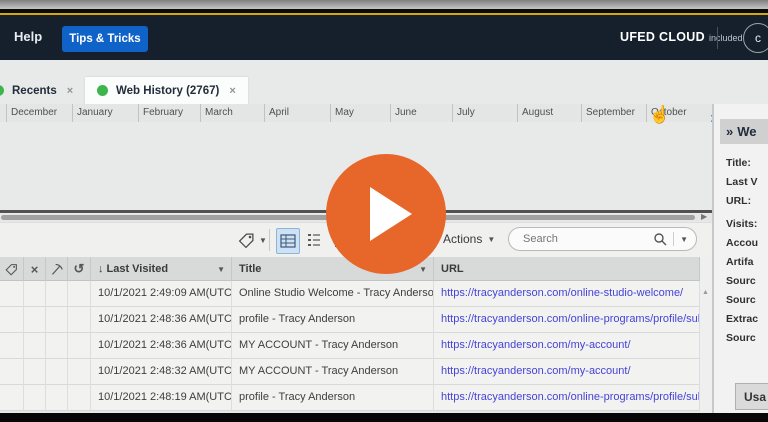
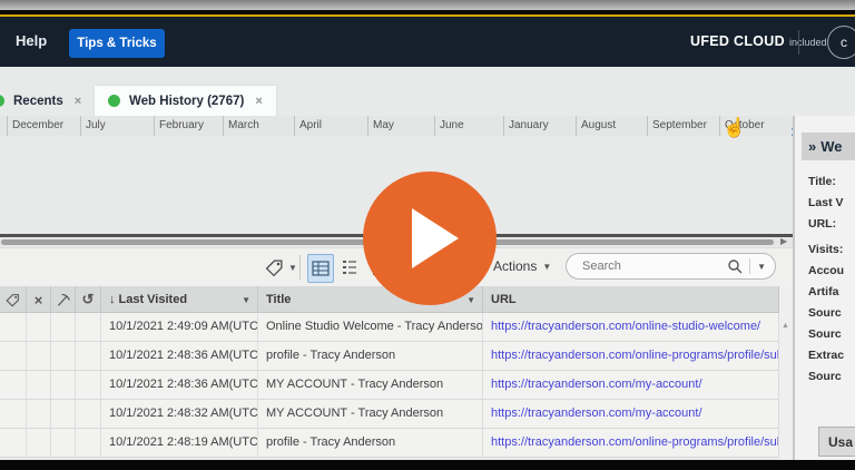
  Help
  Tips & Tricks
  UFED CLOUD included
  c
  Recents
  ×
  Web History (2767)
  ×
  December
- January
+ July
  February
  March
  April
  May
  June
- July
+ January
  August
  September
  October
  ▶
  ▼
  Actions
  ▼
  Search
  ▼
  ×
  ↺
  ↓
  Last Visited
  ▼
  Title
  ▼
  URL
  10/1/2021 2:49:09 AM(UTC
  Online Studio Welcome - Tracy Anderso
  https://tracyanderson.com/online-studio-welcome/
  10/1/2021 2:48:36 AM(UTC
  profile - Tracy Anderson
  https://tracyanderson.com/online-programs/profile/su
  10/1/2021 2:48:36 AM(UTC
  MY ACCOUNT - Tracy Anderson
  https://tracyanderson.com/my-account/
  10/1/2021 2:48:32 AM(UTC
  MY ACCOUNT - Tracy Anderson
  https://tracyanderson.com/my-account/
  10/1/2021 2:48:19 AM(UTC
  profile - Tracy Anderson
  https://tracyanderson.com/online-programs/profile/su
  »
  We
  Title:
  Last V
  URL:
  Visits:
  Accou
  Artifa
  Sourc
  Sourc
  Extrac
  Sourc
  Usa
  ☝
